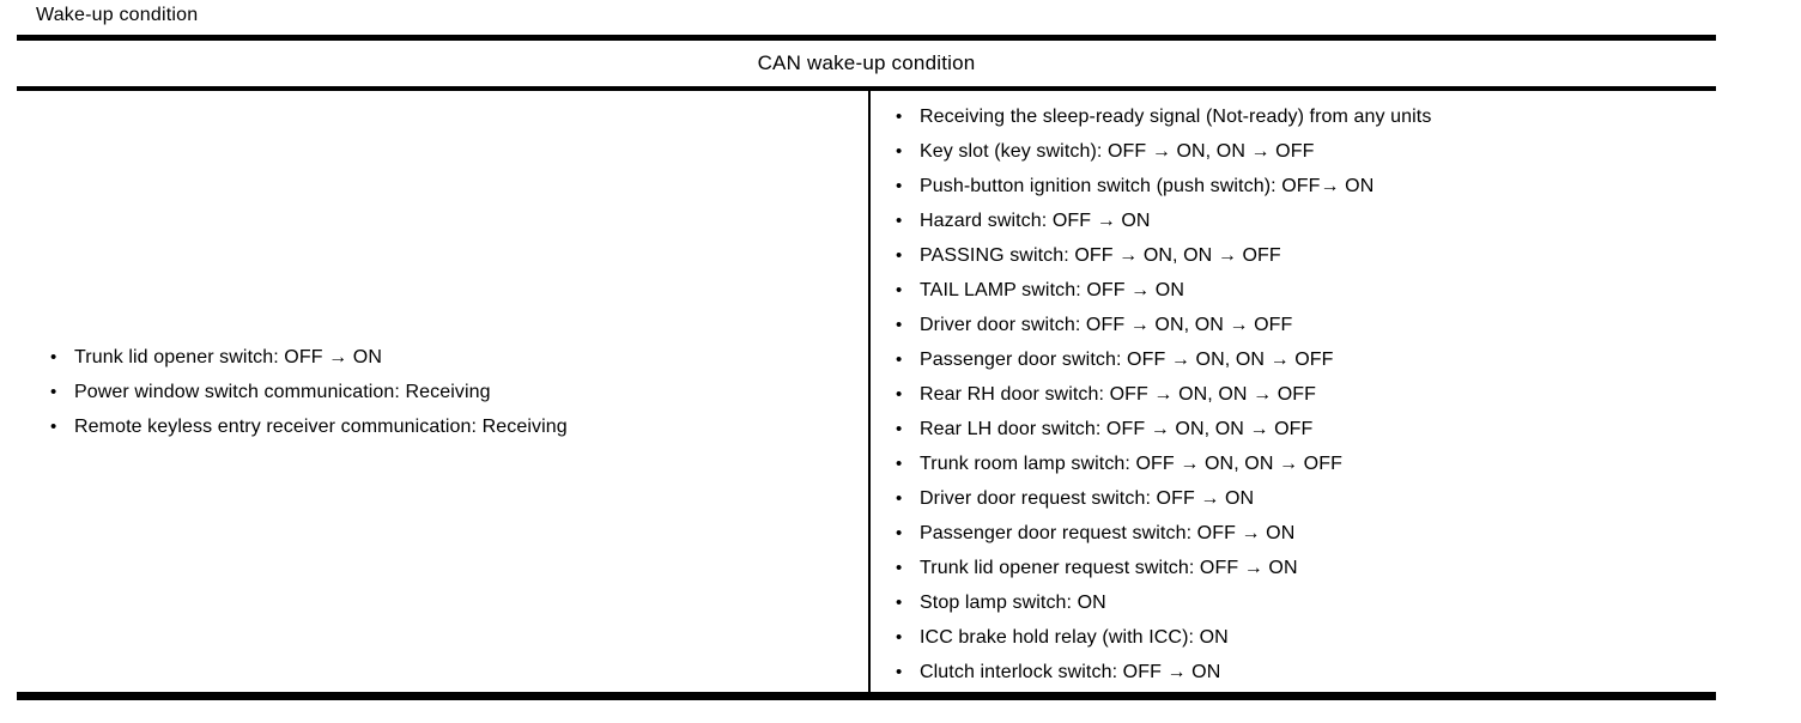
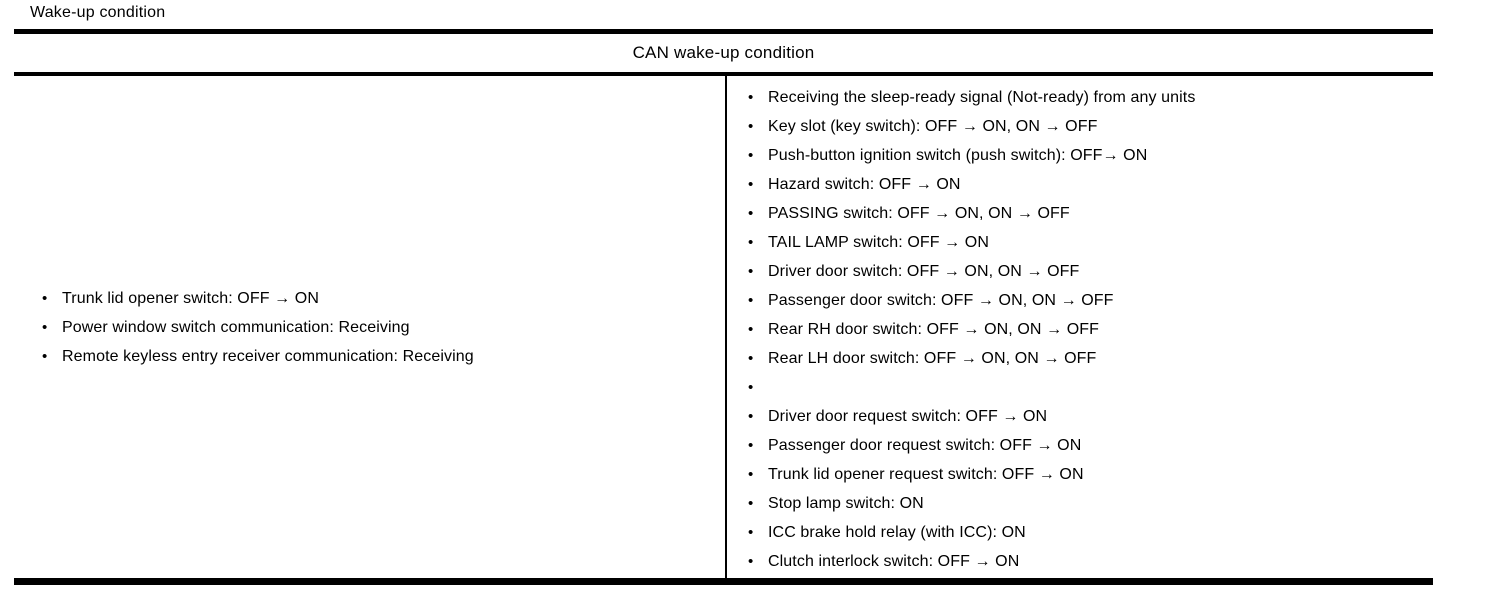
  Wake-up condition
  CAN wake-up condition
  •
  Trunk lid opener switch: OFF → ON
  •
  Power window switch communication: Receiving
  •
  Remote keyless entry receiver communication: Receiving
  •
  Receiving the sleep-ready signal (Not-ready) from any units
  •
  Key slot (key switch): OFF → ON, ON → OFF
  •
  Push-button ignition switch (push switch): OFF→ ON
  •
  Hazard switch: OFF → ON
  •
  PASSING switch: OFF → ON, ON → OFF
  •
  TAIL LAMP switch: OFF → ON
  •
  Driver door switch: OFF → ON, ON → OFF
  •
  Passenger door switch: OFF → ON, ON → OFF
  •
  Rear RH door switch: OFF → ON, ON → OFF
  •
  Rear LH door switch: OFF → ON, ON → OFF
  •
- Trunk room lamp switch: OFF → ON, ON → OFF
  •
  Driver door request switch: OFF → ON
  •
  Passenger door request switch: OFF → ON
  •
  Trunk lid opener request switch: OFF → ON
  •
  Stop lamp switch: ON
  •
  ICC brake hold relay (with ICC): ON
  •
  Clutch interlock switch: OFF → ON
